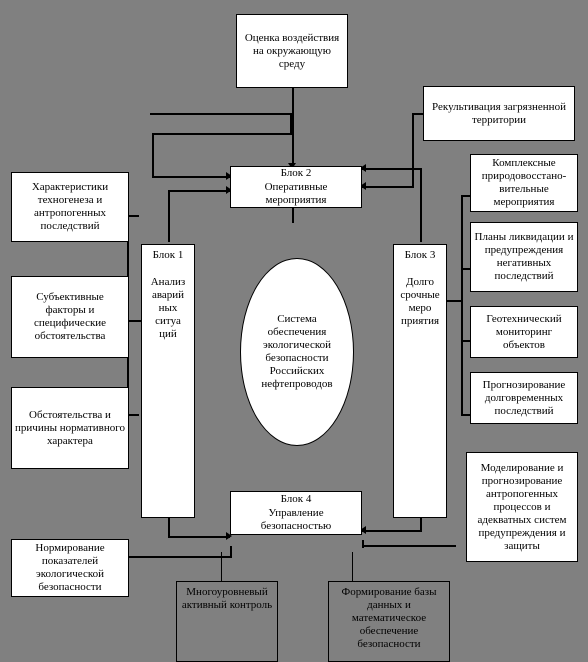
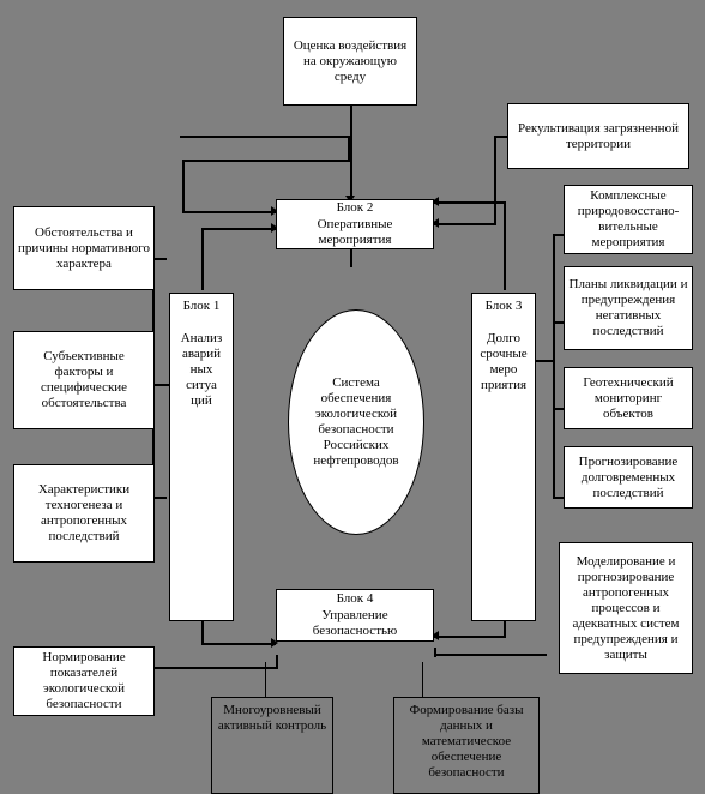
  Оценка воздействия на окружающую среду
  Рекультивация загрязненной территории
  Блок 2
  Оперативные мероприятия
- Характеристики техногенеза и антропогенных последствий
+ Обстоятельства и причины нормативного характера
  Субъективные факторы и специфические обстоятельства
- Обстоятельства и причины нормативного характера
+ Характеристики техногенеза и антропогенных последствий
  Блок 1
  Анализ аварий ных ситуа ций
  Блок 3
  Долго срочные меро приятия
  Система обеспечения экологической безопасности Российских нефтепроводов
  Комплексные природовосстано- вительные мероприятия
  Планы ликвидации и предупреждения негативных последствий
  Геотехнический мониторинг объектов
  Прогнозирование долговременных последствий
  Моделирование и прогнозирование антропогенных процессов и адекватных систем предупреждения и защиты
  Блок 4
  Управление безопасностью
  Нормирование показателей экологической безопасности
  Многоуровневый активный контроль
  Формирование базы данных и математическое обеспечение безопасности
